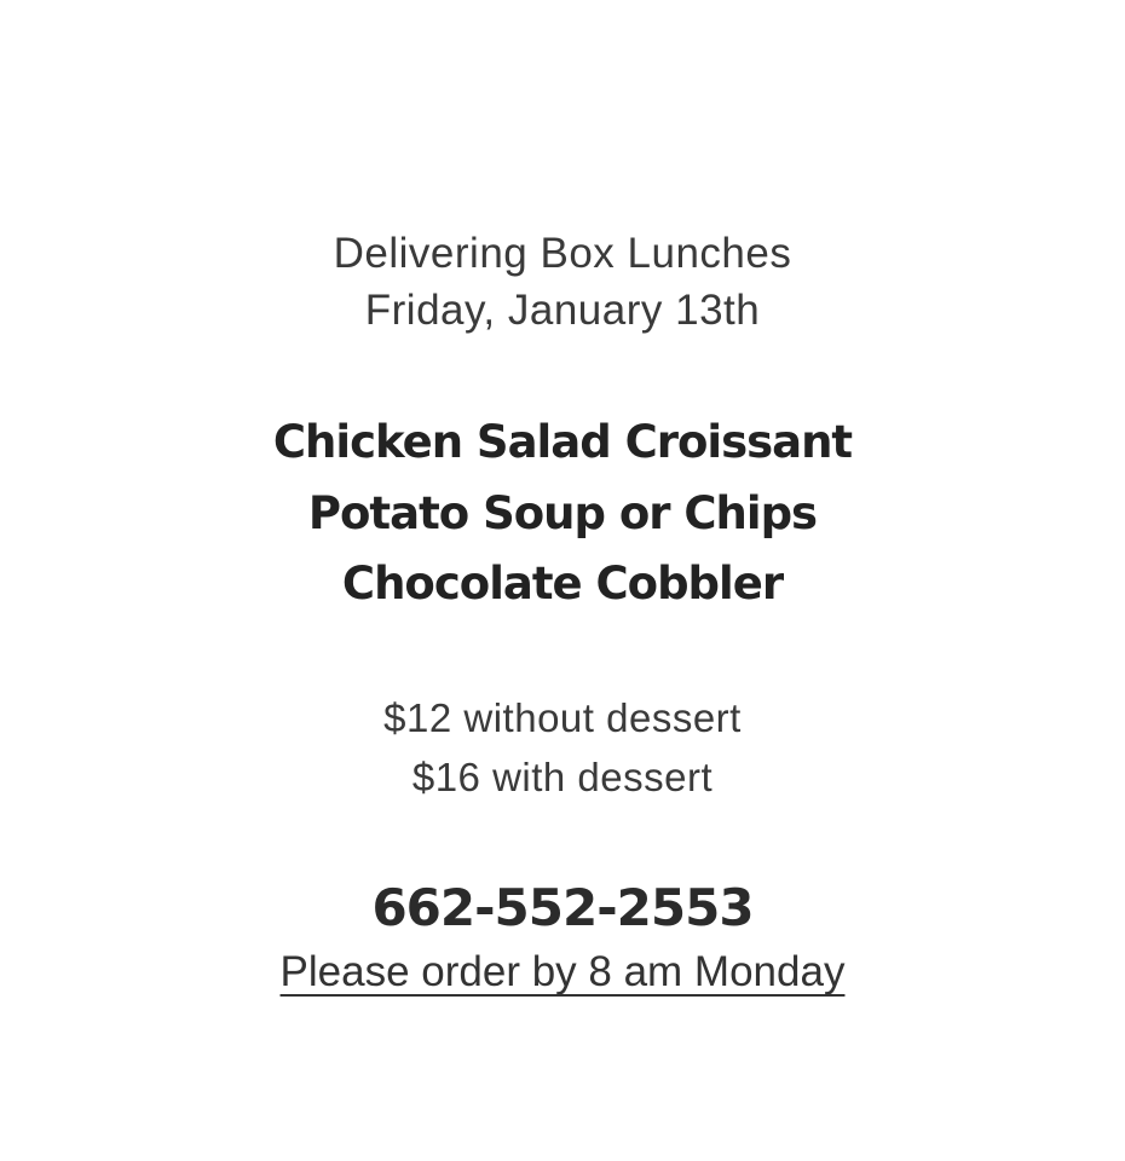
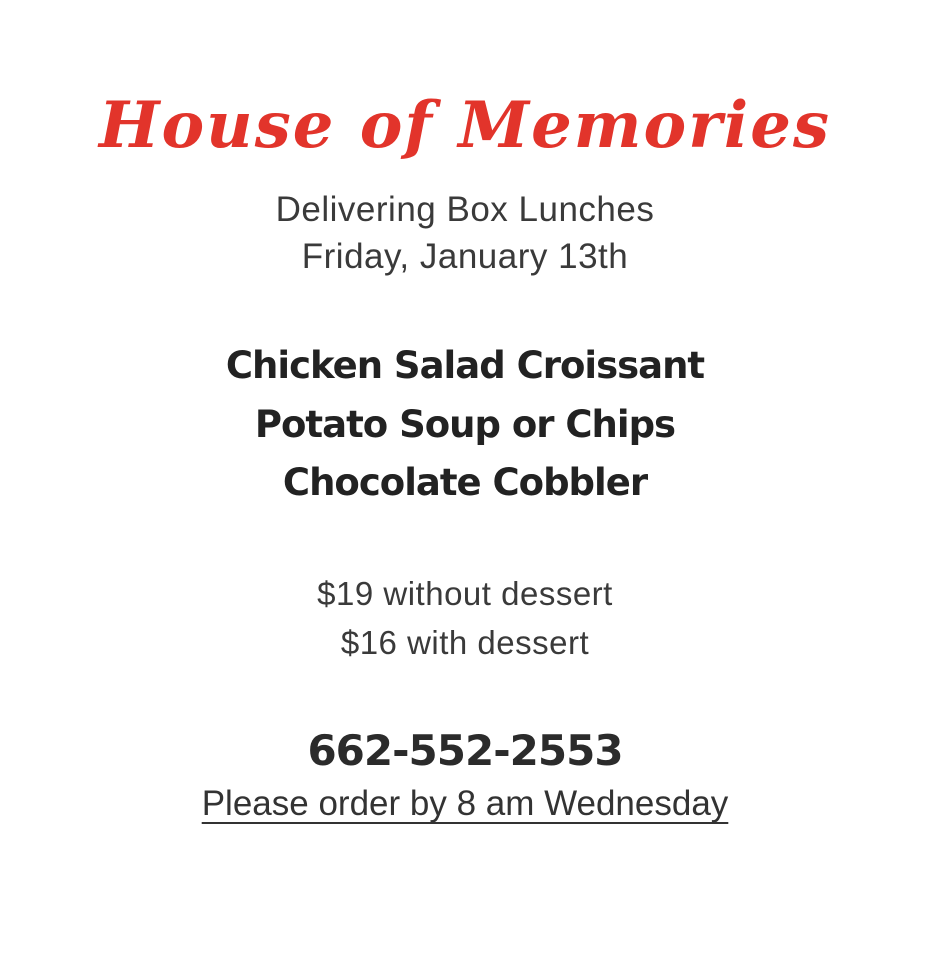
+ House of Memories
  Delivering Box Lunches
  Friday, January 13th
  Chicken Salad Croissant
  Potato Soup or Chips
  Chocolate Cobbler
- $12 without dessert
+ $19 without dessert
  $16 with dessert
  662-552-2553
- Please order by 8 am Monday
+ Please order by 8 am Wednesday
